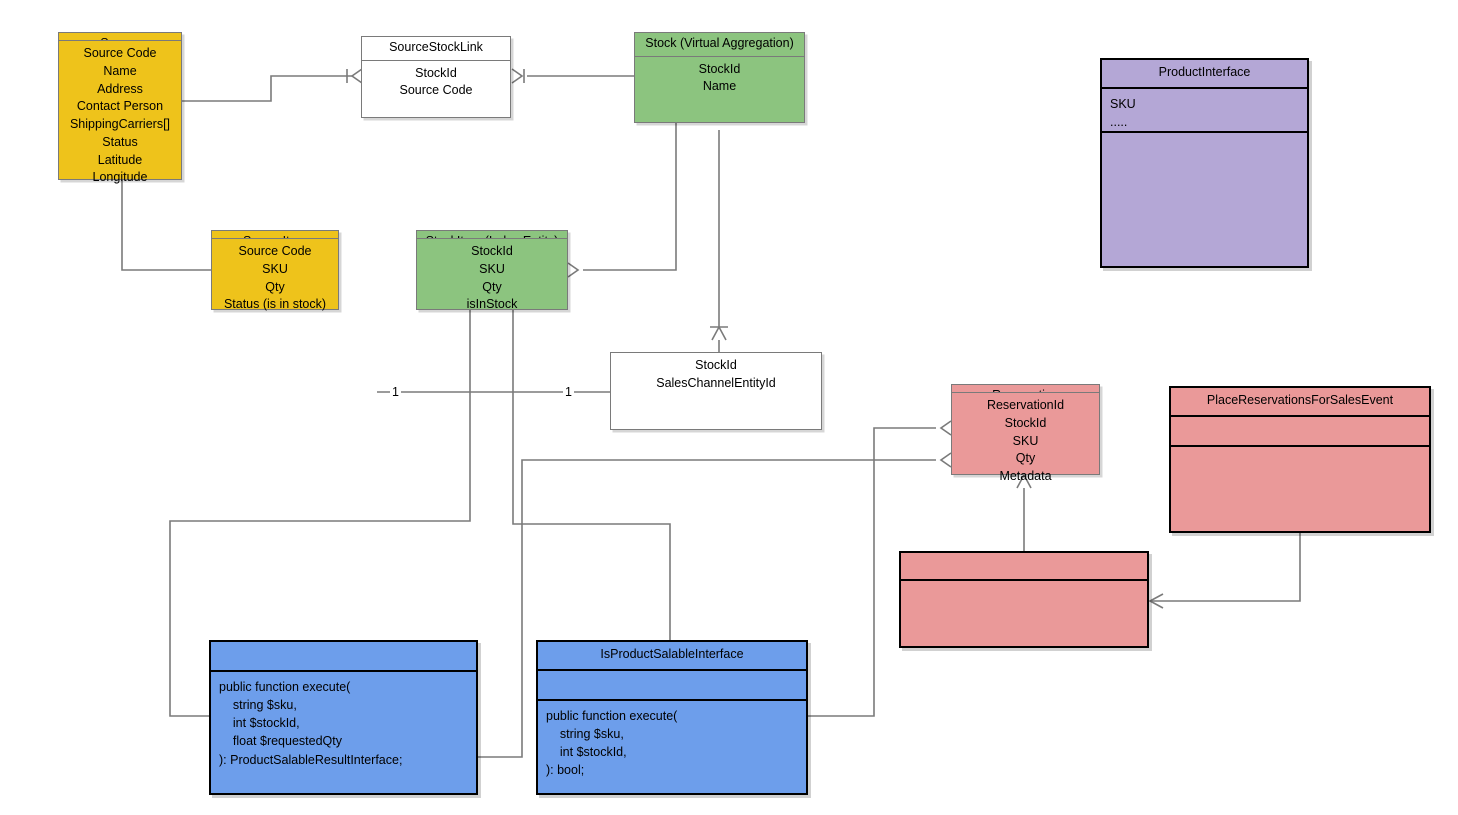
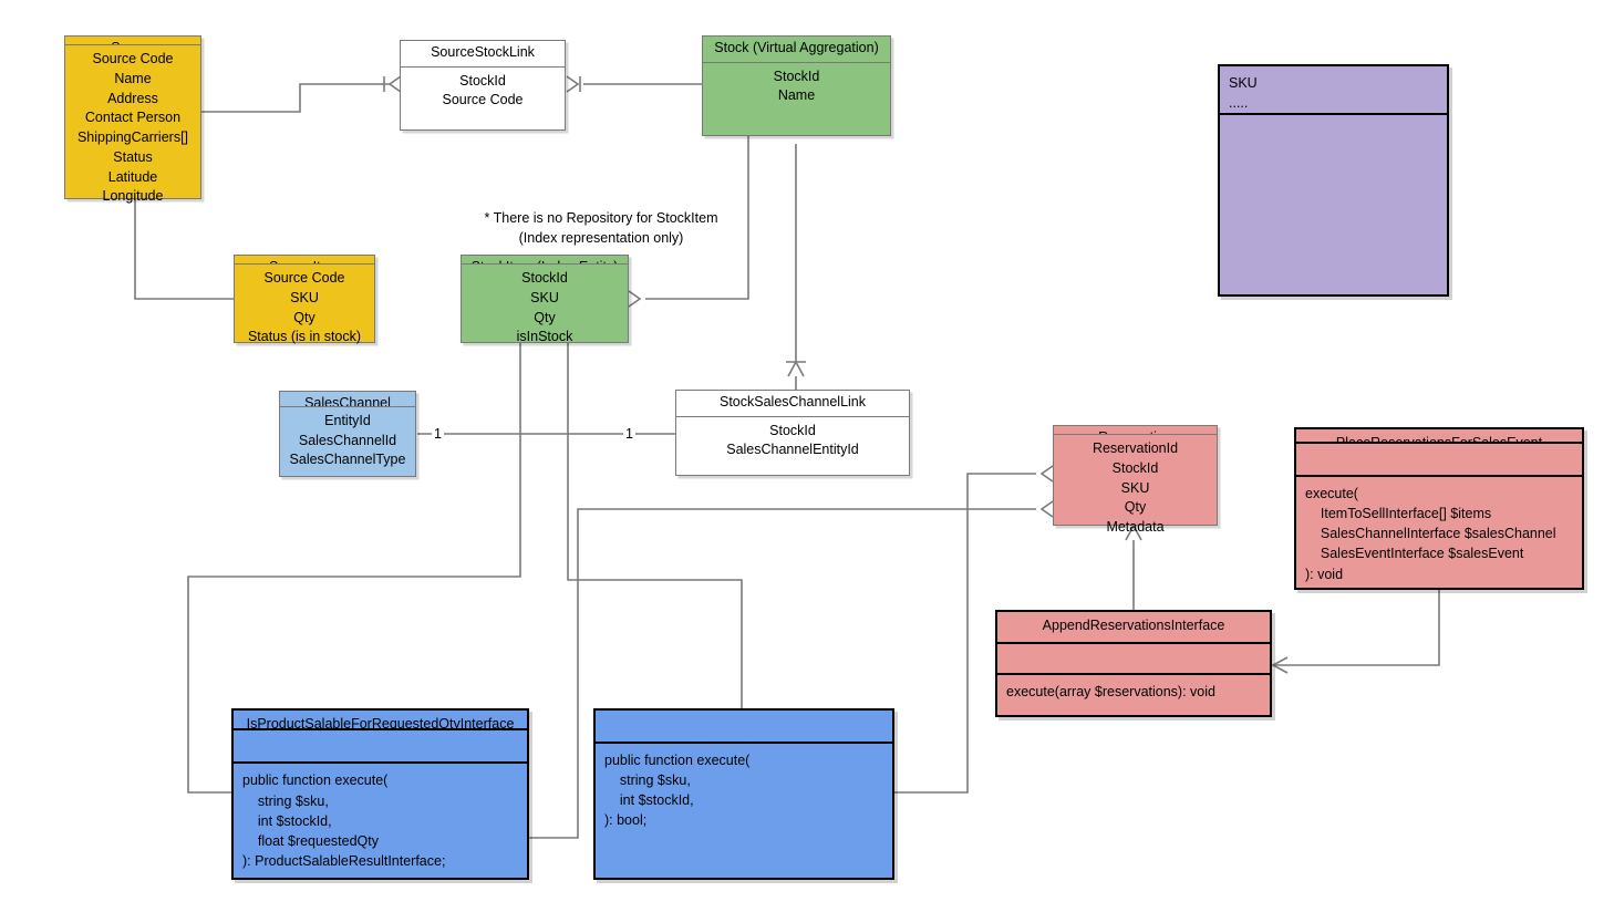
  1
  1
+ * There is no Repository for StockItem
+ (Index representation only)
  Source Code
  Name
  Address
  Contact Person
  ShippingCarriers[]
  Status
  Latitude
  Longitude
  SourceStockLink
  StockId
  Source Code
  Stock (Virtual Aggregation)
  StockId
  Name
  Source Code
  SKU
  Qty
  Status (is in stock)
  StockId
  SKU
  Qty
  isInStock
+ SalesChannel
+ EntityId
+ SalesChannelId
+ SalesChannelType
+ StockSalesChannelLink
  StockId
  SalesChannelEntityId
  ReservationId
  StockId
  SKU
  Qty
  Metadata
- ProductInterface
  SKU
  .....
  PlaceReservationsForSalesEvent
+ execute(
+ ItemToSellInterface[] $items
+ SalesChannelInterface $salesChannel
+ SalesEventInterface $salesEvent
+ ): void
+ AppendReservationsInterface
+ execute(array $reservations): void
+ IsProductSalableForRequestedQtyInterface
  public function execute(
  string $sku,
  int $stockId,
  float $requestedQty
  ): ProductSalableResultInterface;
- IsProductSalableInterface
  public function execute(
  string $sku,
  int $stockId,
  ): bool;
